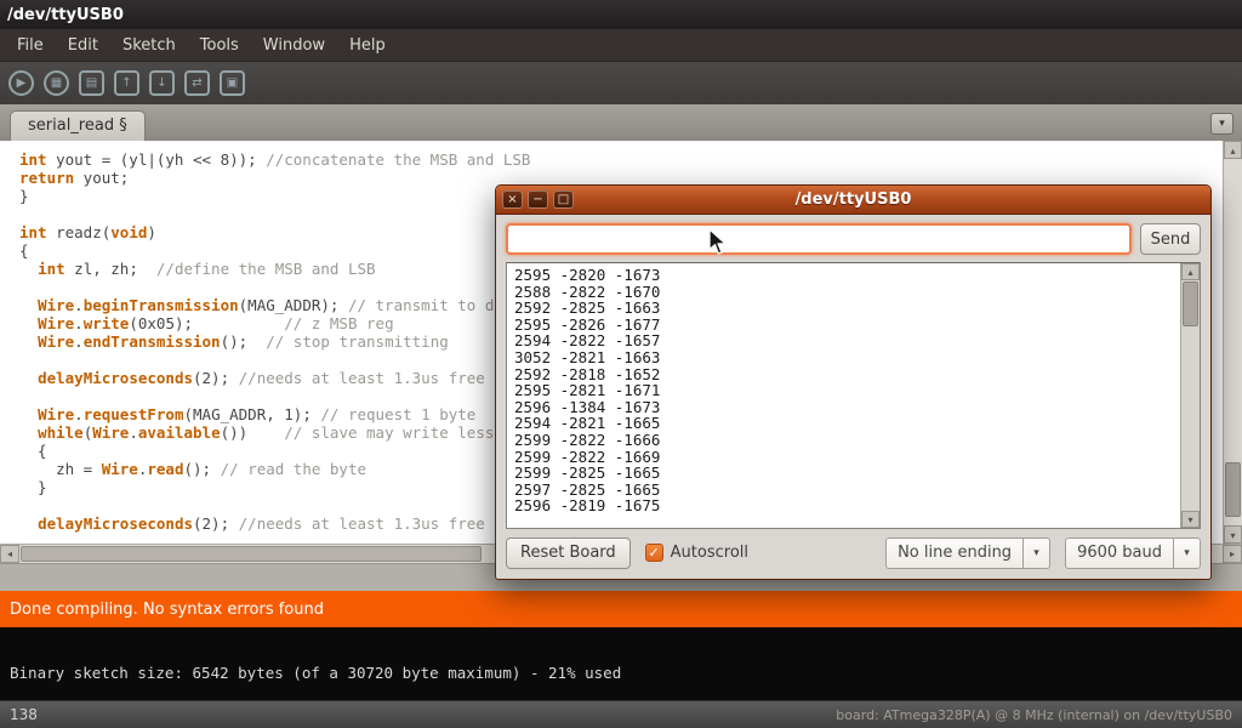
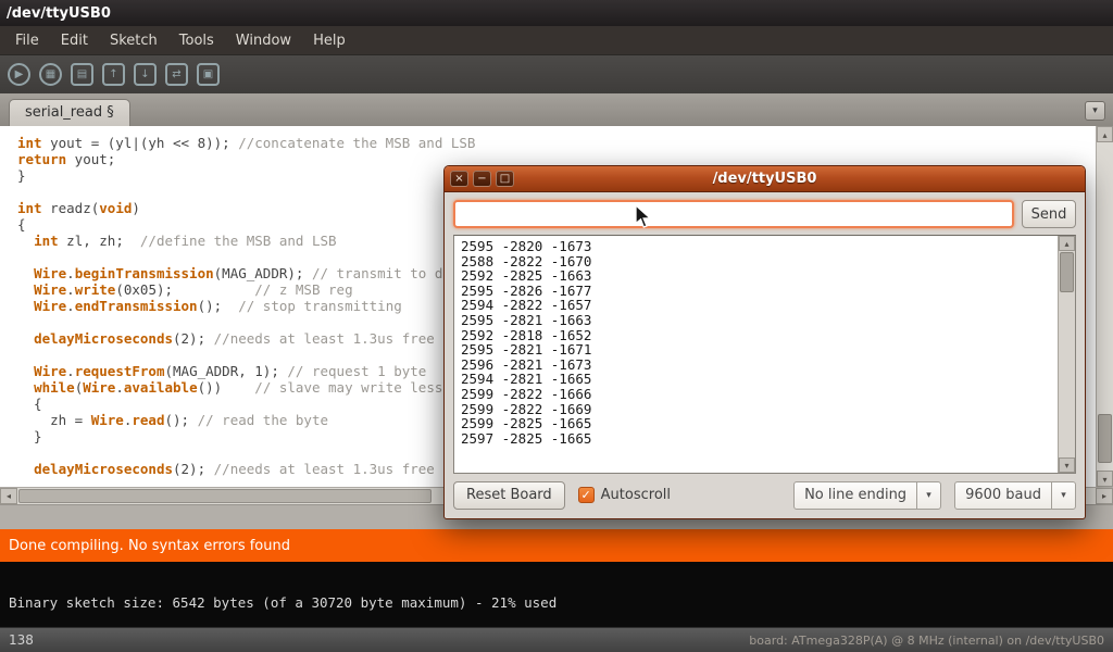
  /dev/ttyUSB0
  File
  Edit
  Sketch
  Tools
  Window
  Help
  ▶
  ▦
  ▤
  ↑
  ↓
  ⇄
  ▣
  serial_read §
  ▾
  int yout = (yl|(yh << 8)); //concatenate the MSB and LSB
  return yout;
  }
  int readz(void)
  {
  int zl, zh; //define the MSB and LSB
  Wire.beginTransmission(MAG_ADDR); // transmit to d
  Wire.write(0x05); // z MSB reg
  Wire.endTransmission(); // stop transmitting
  delayMicroseconds(2); //needs at least 1.3us free
  Wire.requestFrom(MAG_ADDR, 1); // request 1 byte
  while(Wire.available()) // slave may write less
  {
  zh = Wire.read(); // read the byte
  }
  delayMicroseconds(2); //needs at least 1.3us free
  ▴
  ▾
  ◂
  ▸
  Done compiling. No syntax errors found
  Binary sketch size: 6542 bytes (of a 30720 byte maximum) - 21% used
  138
  board: ATmega328P(A) @ 8 MHz (internal) on /dev/ttyUSB0
  ×
  −
  □
  /dev/ttyUSB0
  Send
  2595 -2820 -1673
  2588 -2822 -1670
  2592 -2825 -1663
  2595 -2826 -1677
  2594 -2822 -1657
- 3052 -2821 -1663
+ 2595 -2821 -1663
  2592 -2818 -1652
  2595 -2821 -1671
- 2596 -1384 -1673
+ 2596 -2821 -1673
  2594 -2821 -1665
  2599 -2822 -1666
  2599 -2822 -1669
  2599 -2825 -1665
  2597 -2825 -1665
- 2596 -2819 -1675
  ▴
  ▾
  Reset Board
  ✓
  Autoscroll
  No line ending
  ▾
  9600 baud
  ▾
